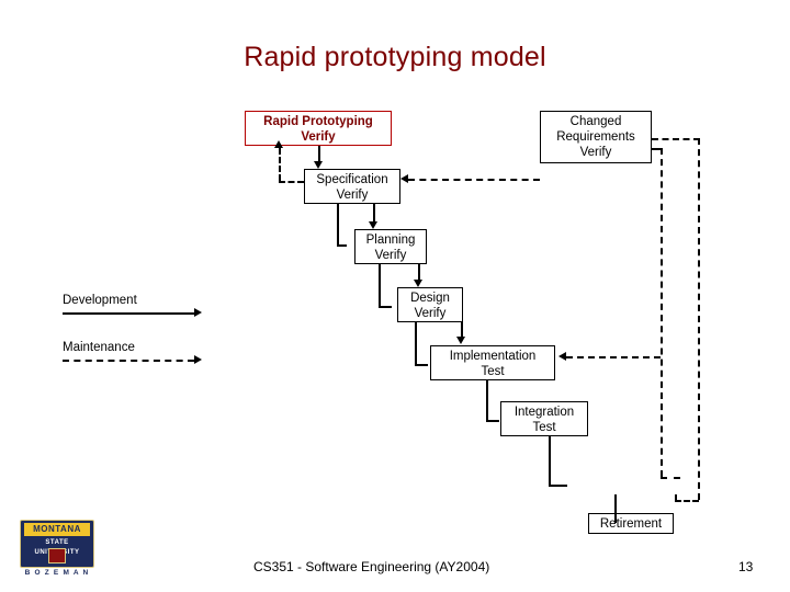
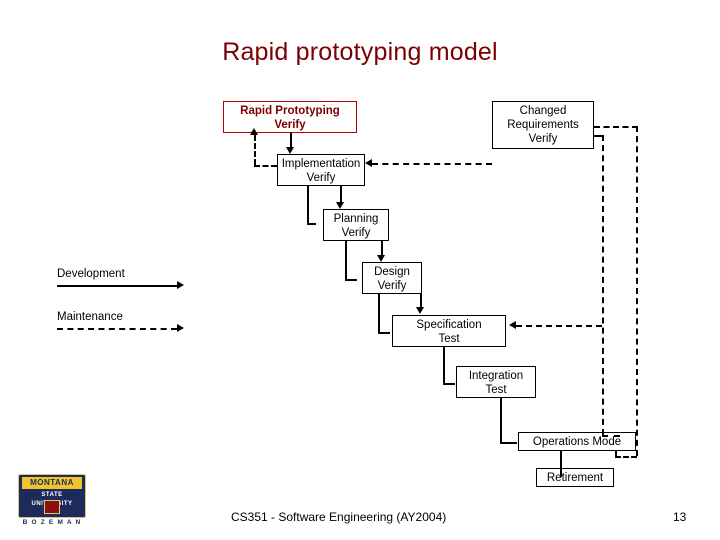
  Rapid prototyping model
  Rapid Prototyping
  Verify
  Changed
  Requirements
  Verify
- Specification
+ Implementation
  Verify
  Planning
  Verify
  Design
  Verify
- Implementation
+ Specification
  Test
  Integration
  Test
+ Operations Mode
  Retirement
  Development
  Maintenance
  CS351 - Software Engineering (AY2004)
  13
  MONTANA
